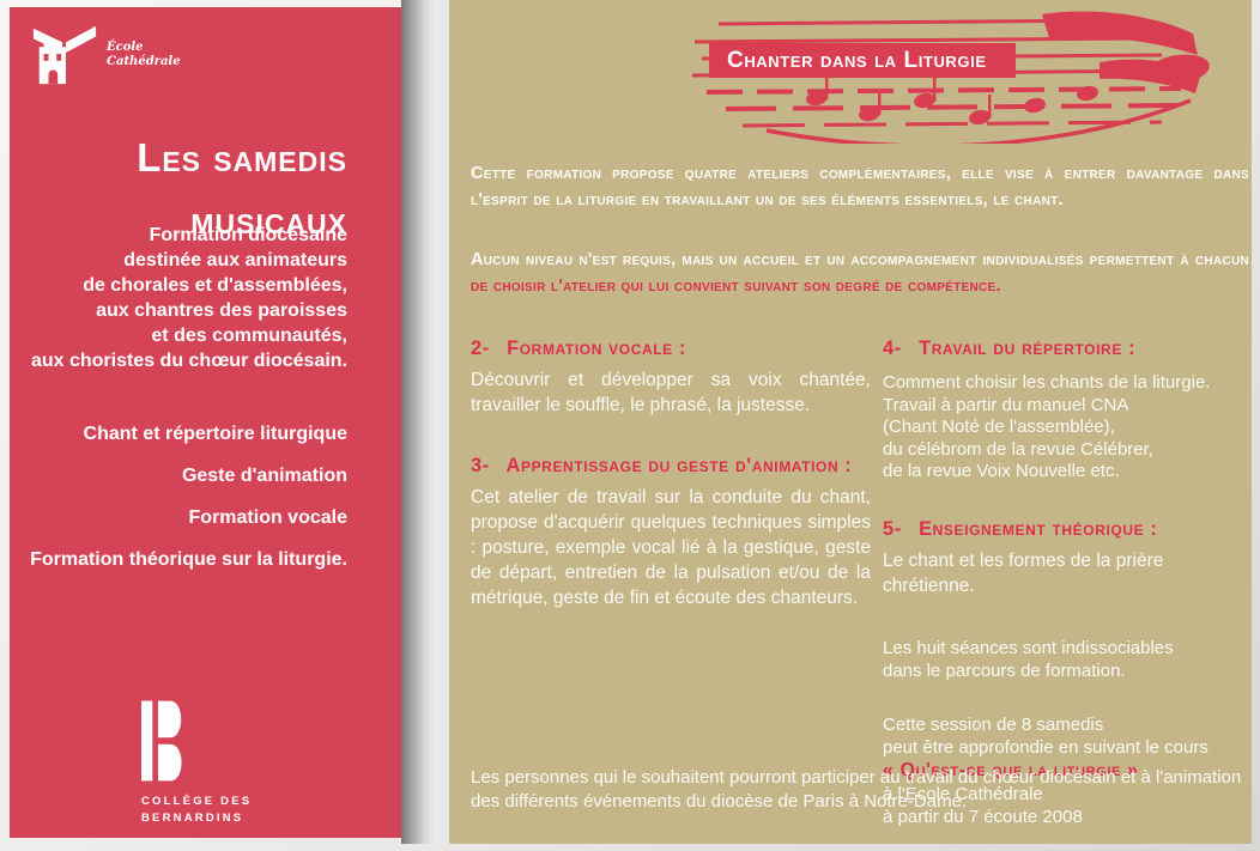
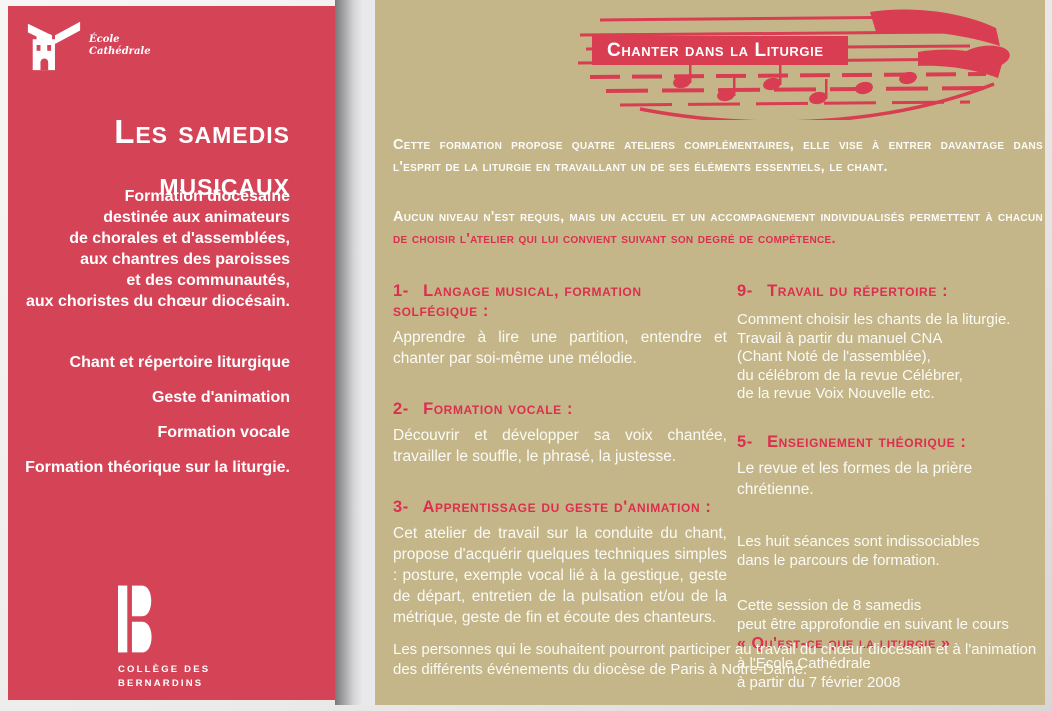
  École
  Cathédrale
  Les samedis
  musicaux
  Formation diocésaine
  destinée aux animateurs
  de chorales et d'assemblées,
  aux chantres des paroisses
  et des communautés,
  aux choristes du chœur diocésain.
  Chant et répertoire liturgique
  Geste d'animation
  Formation vocale
  Formation théorique sur la liturgie.
  COLLÈGE DES
  BERNARDINS
  Chanter dans la Liturgie
  Cette formation propose quatre ateliers complémentaires, elle vise à entrer davantage dans l'esprit de la liturgie en travaillant un de ses éléments essentiels, le chant.
  Aucun niveau n'est requis, mais un accueil et un accompagnement individualisés permettent à chacun de choisir l'atelier qui lui convient suivant son degré de compétence.
+ 1- Langage musical, formation solfégique :
+ Apprendre à lire une partition, entendre et chanter par soi-même une mélodie.
  2- Formation vocale :
  Découvrir et développer sa voix chantée, travailler le souffle, le phrasé, la justesse.
  3- Apprentissage du geste d'animation :
  Cet atelier de travail sur la conduite du chant, propose d'acquérir quelques techniques simples : posture, exemple vocal lié à la gestique, geste de départ, entretien de la pulsation et/ou de la métrique, geste de fin et écoute des chanteurs.
- 4- Travail du répertoire :
+ 9- Travail du répertoire :
  Comment choisir les chants de la liturgie.
  Travail à partir du manuel CNA
  (Chant Noté de l'assemblée),
  du célébrom de la revue Célébrer,
  de la revue Voix Nouvelle etc.
  5- Enseignement théorique :
- Le chant et les formes de la prière chrétienne.
+ Le revue et les formes de la prière chrétienne.
  Les huit séances sont indissociables
  dans le parcours de formation.
  Cette session de 8 samedis
  peut être approfondie en suivant le cours
  « Qu'est-ce que la liturgie »
  à l'Ecole Cathédrale
- à partir du 7 écoute 2008
+ à partir du 7 février 2008
  Les personnes qui le souhaitent pourront participer au travail du chœur diocésain et à l'animation des différents événements du diocèse de Paris à Notre-Dame.
